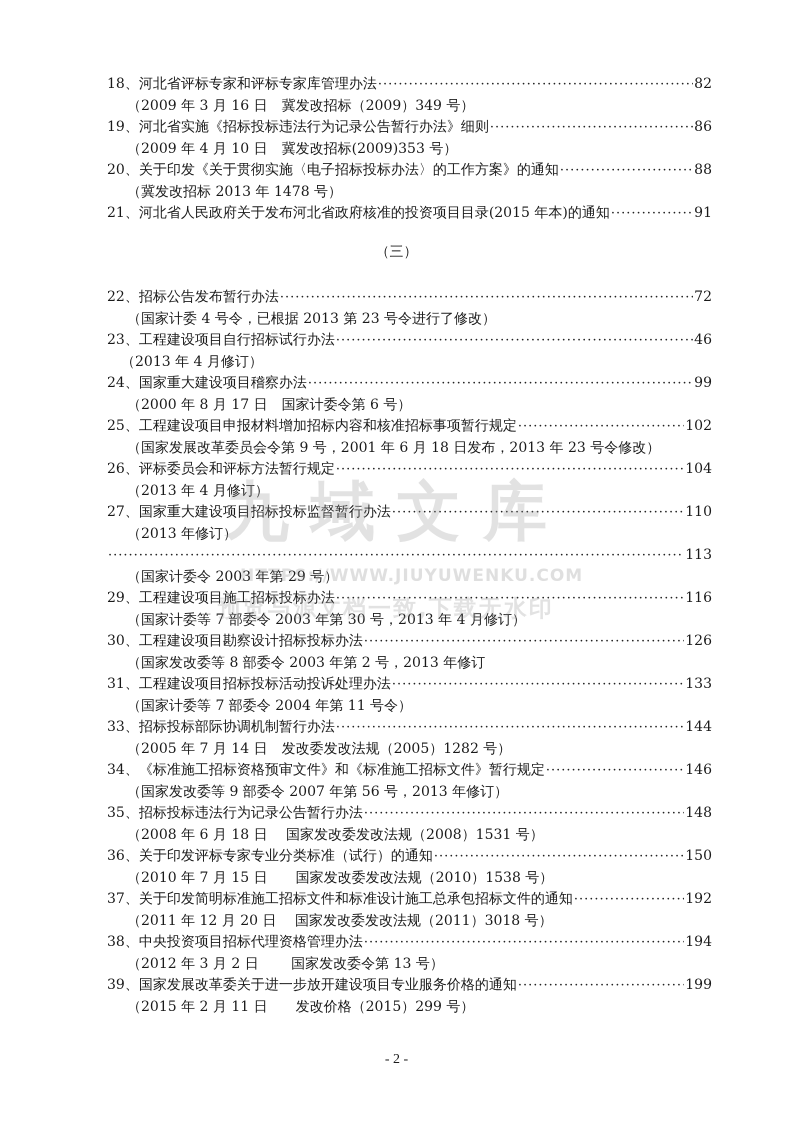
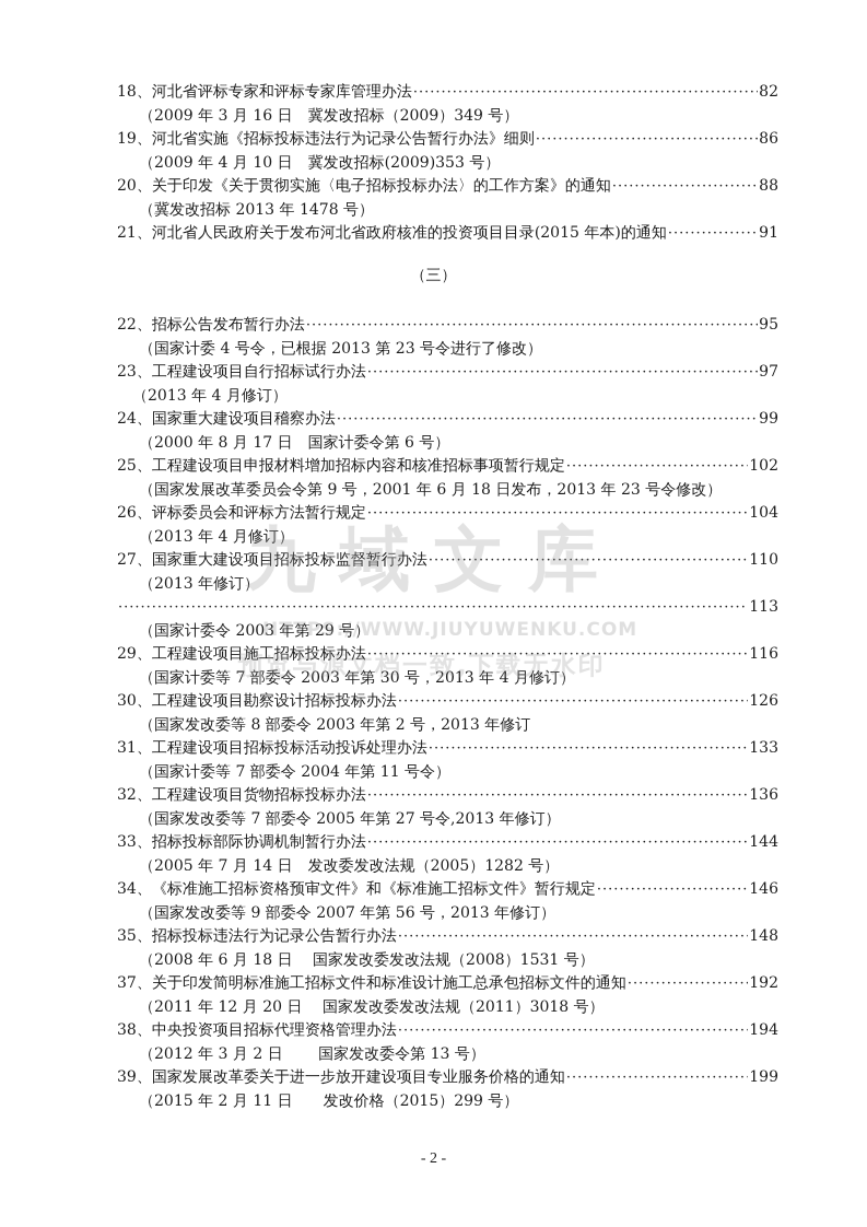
  18、河北省评标专家和评标专家库管理办法
  82
  （2009 年 3 月 16 日 冀发改招标（2009）349 号）
  19、河北省实施《招标投标违法行为记录公告暂行办法》细则
  86
  （2009 年 4 月 10 日 冀发改招标(2009)353 号）
  20、关于印发《关于贯彻实施〈电子招标投标办法〉的工作方案》的通知
  88
  （冀发改招标 2013 年 1478 号）
  21、河北省人民政府关于发布河北省政府核准的投资项目目录(2015 年本)的通知
  91
  （三）
  22、招标公告发布暂行办法
- 72
+ 95
  （国家计委 4 号令，已根据 2013 第 23 号令进行了修改）
  23、工程建设项目自行招标试行办法
- 46
+ 97
  （2013 年 4 月修订）
  24、国家重大建设项目稽察办法
  99
  （2000 年 8 月 17 日 国家计委令第 6 号）
  25、工程建设项目申报材料增加招标内容和核准招标事项暂行规定
  102
  （国家发展改革委员会令第 9 号，2001 年 6 月 18 日发布，2013 年 23 号令修改）
  26、评标委员会和评标方法暂行规定
  104
  （2013 年 4 月修订）
  27、国家重大建设项目招标投标监督暂行办法
  110
  （2013 年修订）
  113
  （国家计委令 2003 年第 29 号）
  29、工程建设项目施工招标投标办法
  116
  （国家计委等 7 部委令 2003 年第 30 号，2013 年 4 月修订）
  30、工程建设项目勘察设计招标投标办法
  126
  （国家发改委等 8 部委令 2003 年第 2 号，2013 年修订
  31、工程建设项目招标投标活动投诉处理办法
  133
  （国家计委等 7 部委令 2004 年第 11 号令）
+ 32、工程建设项目货物招标投标办法
+ 136
+ （国家发改委等 7 部委令 2005 年第 27 号令,2013 年修订）
  33、招标投标部际协调机制暂行办法
  144
  （2005 年 7 月 14 日 发改委发改法规（2005）1282 号）
  34、《标准施工招标资格预审文件》和《标准施工招标文件》暂行规定
  146
  （国家发改委等 9 部委令 2007 年第 56 号，2013 年修订）
  35、招标投标违法行为记录公告暂行办法
  148
  （2008 年 6 月 18 日 国家发改委发改法规（2008）1531 号）
- 36、关于印发评标专家专业分类标准（试行）的通知
- 150
- （2010 年 7 月 15 日 国家发改委发改法规（2010）1538 号）
  37、关于印发简明标准施工招标文件和标准设计施工总承包招标文件的通知
  192
  （2011 年 12 月 20 日 国家发改委发改法规（2011）3018 号）
  38、中央投资项目招标代理资格管理办法
  194
  （2012 年 3 月 2 日 国家发改委令第 13 号）
  39、国家发展改革委关于进一步放开建设项目专业服务价格的通知
  199
  （2015 年 2 月 11 日 发改价格（2015）299 号）
  - 2 -
  九域文库
  HTTPS://WWW.JIUYUWENKU.COM
  预览与源文档一致,下载无水印
